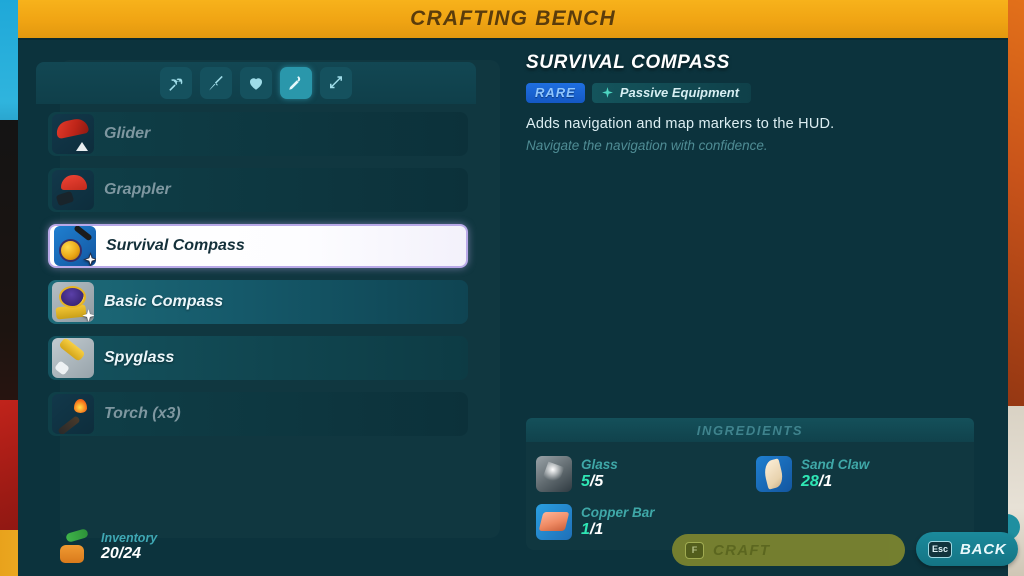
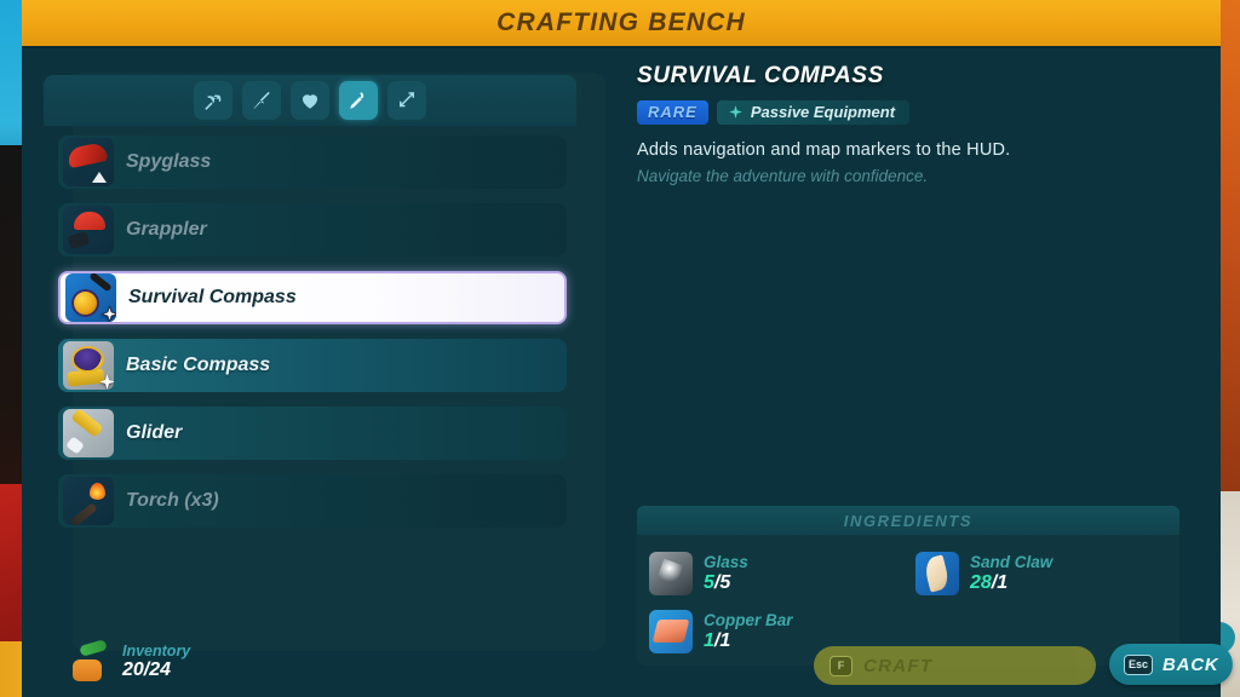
  CRAFTING BENCH
- Glider
+ Spyglass
  Grappler
  Survival Compass
  Basic Compass
- Spyglass
+ Glider
  Torch (x3)
  SURVIVAL COMPASS
  RARE
  Passive Equipment
  Adds navigation and map markers to the HUD.
- Navigate the navigation with confidence.
+ Navigate the adventure with confidence.
  INGREDIENTS
  Glass
  5/5
  Sand Claw
  28/1
  Copper Bar
  1/1
  Inventory
  20/24
  F
  CRAFT
  Esc
  BACK
